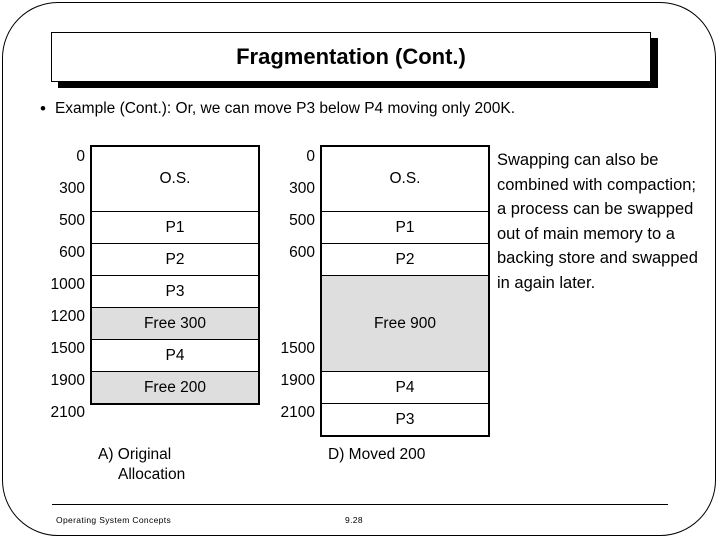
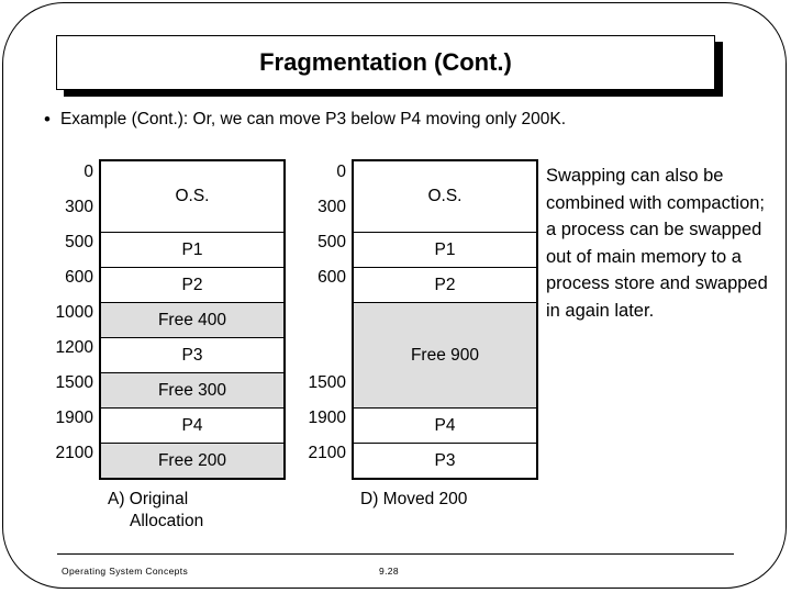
  Fragmentation (Cont.)
  •
  Example (Cont.): Or, we can move P3 below P4 moving only 200K.
  0
  300
  500
  600
  1000
  1200
  1500
  1900
  2100
  O.S.
  P1
  P2
+ Free 400
  P3
  Free 300
  P4
  Free 200
  A) Original
  Allocation
  0
  300
  500
  600
  1500
  1900
  2100
  O.S.
  P1
  P2
  Free 900
  P4
  P3
  D) Moved 200
- Swapping can also be combined with compaction; a process can be swapped out of main memory to a backing store and swapped in again later.
+ Swapping can also be combined with compaction; a process can be swapped out of main memory to a process store and swapped in again later.
  Operating System Concepts
  9.28
